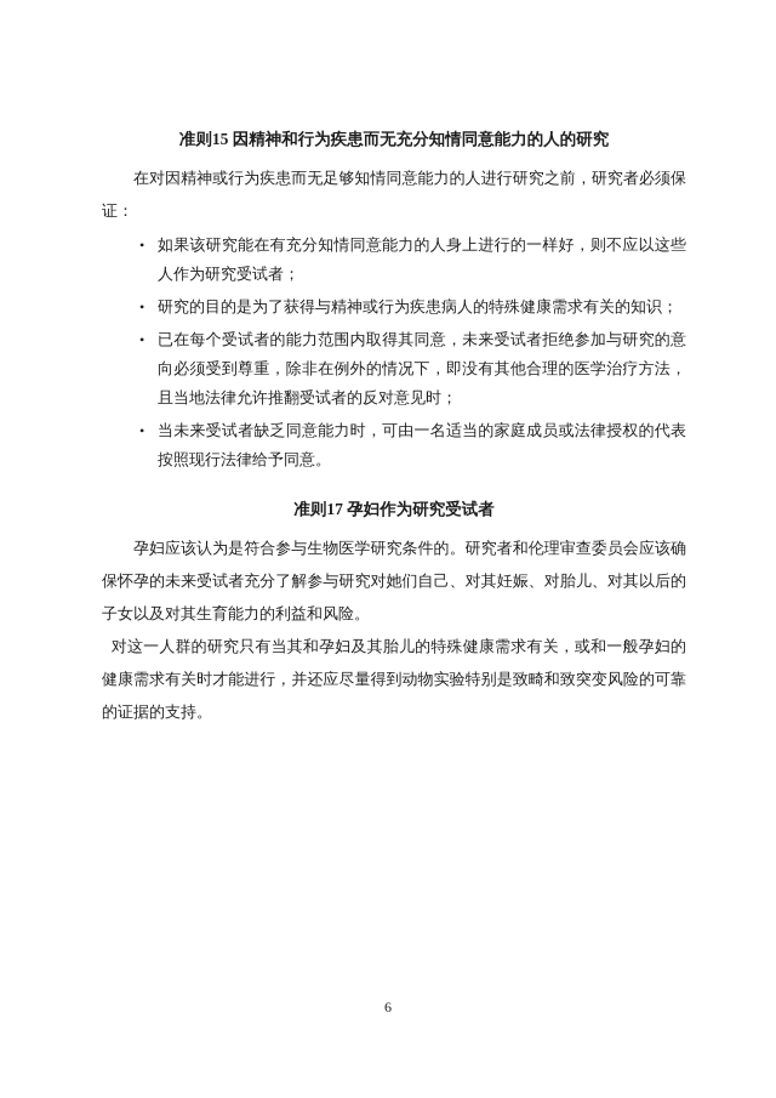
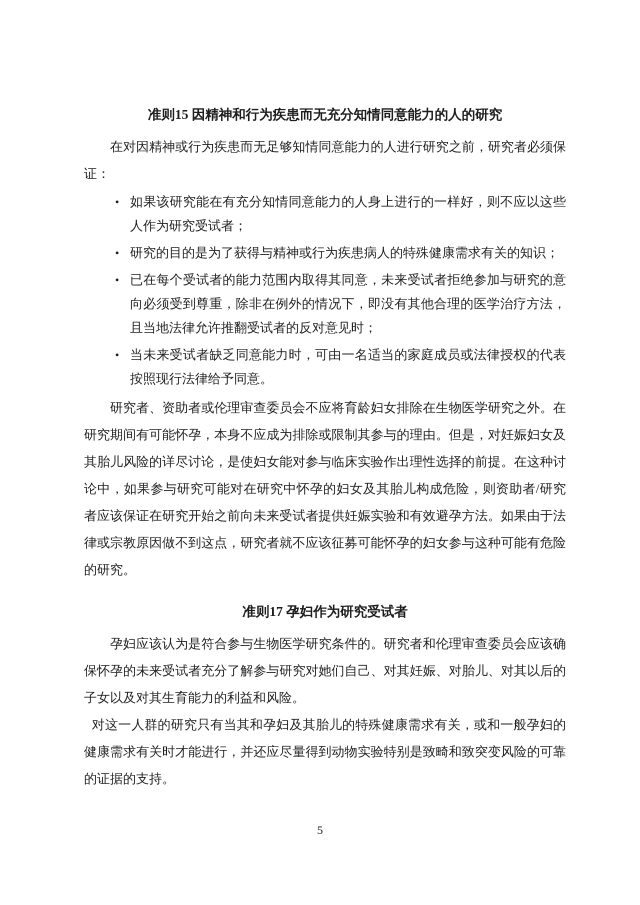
  准则15 因精神和行为疾患而无充分知情同意能力的人的研究
  在对因精神或行为疾患而无足够知情同意能力的人进行研究之前，研究者必须保证：
  •
  如果该研究能在有充分知情同意能力的人身上进行的一样好，则不应以这些人作为研究受试者；
  •
  研究的目的是为了获得与精神或行为疾患病人的特殊健康需求有关的知识；
  •
  已在每个受试者的能力范围内取得其同意，未来受试者拒绝参加与研究的意向必须受到尊重，除非在例外的情况下，即没有其他合理的医学治疗方法，且当地法律允许推翻受试者的反对意见时；
  •
  当未来受试者缺乏同意能力时，可由一名适当的家庭成员或法律授权的代表按照现行法律给予同意。
+ 研究者、资助者或伦理审查委员会不应将育龄妇女排除在生物医学研究之外。在研究期间有可能怀孕，本身不应成为排除或限制其参与的理由。但是，对妊娠妇女及其胎儿风险的详尽讨论，是使妇女能对参与临床实验作出理性选择的前提。在这种讨论中，如果参与研究可能对在研究中怀孕的妇女及其胎儿构成危险，则资助者/研究者应该保证在研究开始之前向未来受试者提供妊娠实验和有效避孕方法。如果由于法律或宗教原因做不到这点，研究者就不应该征募可能怀孕的妇女参与这种可能有危险的研究。
  准则17 孕妇作为研究受试者
  孕妇应该认为是符合参与生物医学研究条件的。研究者和伦理审查委员会应该确保怀孕的未来受试者充分了解参与研究对她们自己、对其妊娠、对胎儿、对其以后的子女以及对其生育能力的利益和风险。
  对这一人群的研究只有当其和孕妇及其胎儿的特殊健康需求有关，或和一般孕妇的健康需求有关时才能进行，并还应尽量得到动物实验特别是致畸和致突变风险的可靠的证据的支持。
- 6
+ 5
